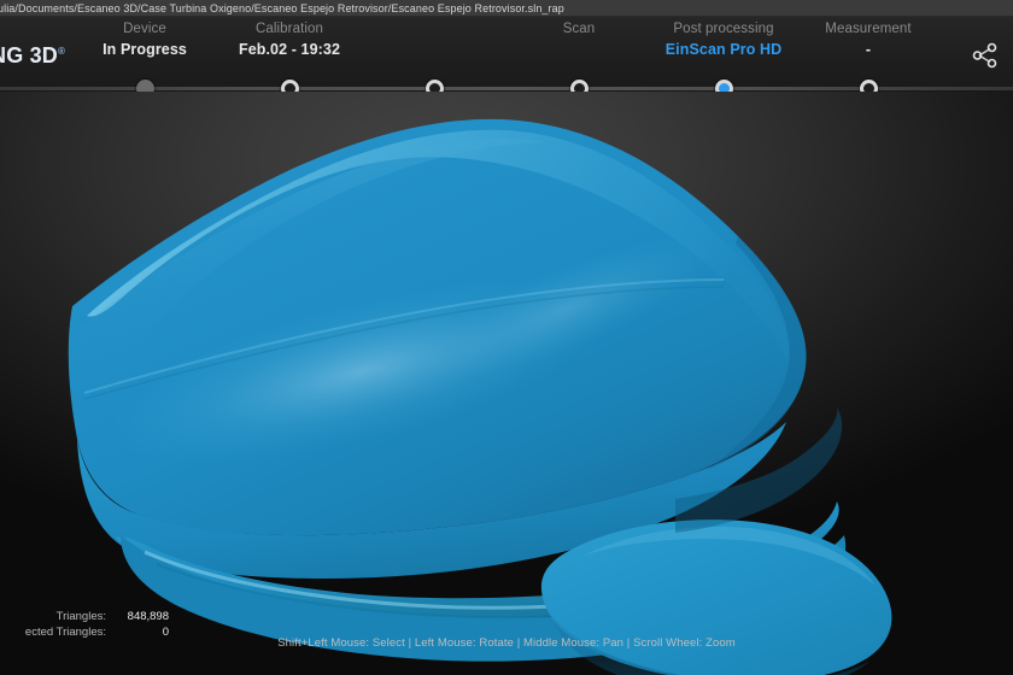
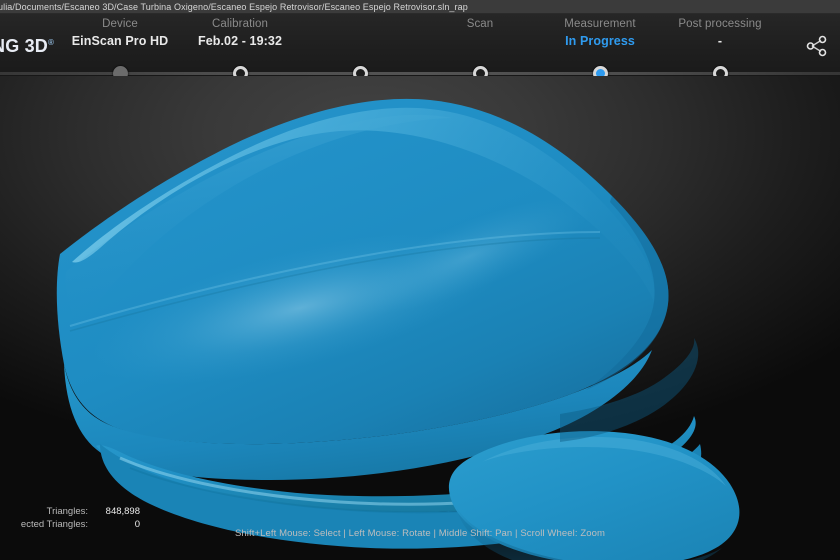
  ulia/Documents/Escaneo 3D/Case Turbina Oxigeno/Escaneo Espejo Retrovisor/Escaneo Espejo Retrovisor.sln_rap
  G 3D®
  Device
- In Progress
+ EinScan Pro HD
  Calibration
  Feb.02 - 19:32
  Scan
- Post processing
+ Measurement
- EinScan Pro HD
+ In Progress
- Measurement
+ Post processing
  -
  Triangles:
  848,898
  ected Triangles:
  0
- Shift+Left Mouse: Select | Left Mouse: Rotate | Middle Mouse: Pan | Scroll Wheel: Zoom
+ Shift+Left Mouse: Select | Left Mouse: Rotate | Middle Shift: Pan | Scroll Wheel: Zoom
